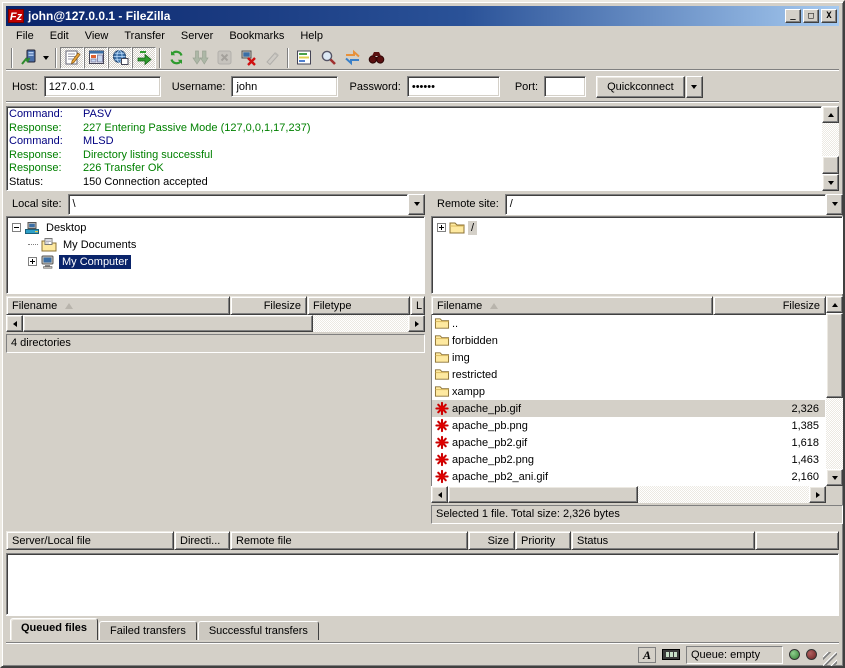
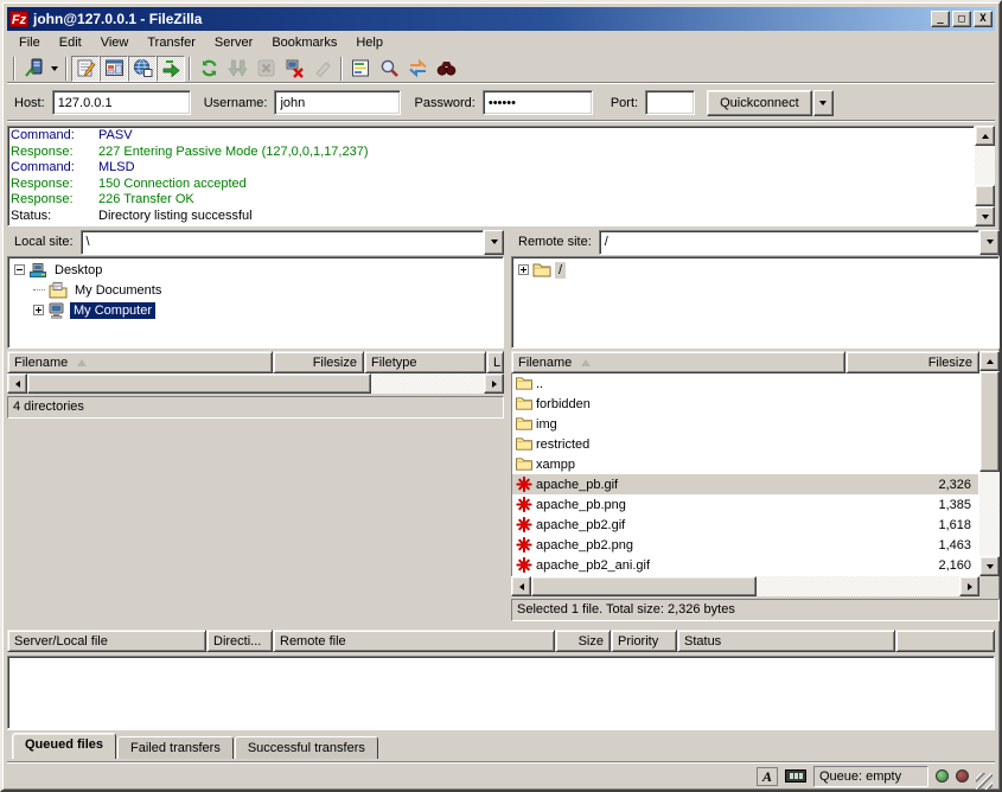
  Fz
  john@127.0.0.1 - FileZilla
  _
  □
  X
  File
  Edit
  View
  Transfer
  Server
  Bookmarks
  Help
  Host:
  127.0.0.1
  Username:
  john
  Password:
  ••••••
  Port:
  Quickconnect
  Command:
  PASV
  Response:
  227 Entering Passive Mode (127,0,0,1,17,237)
  Command:
  MLSD
  Response:
- Directory listing successful
+ 150 Connection accepted
  Response:
  226 Transfer OK
  Status:
- 150 Connection accepted
+ Directory listing successful
  Local site:
  \
  Desktop
  My Documents
  My Computer
  Remote site:
  /
  /
  Filename
  Filesize
  Filetype
  L
  4 directories
  Filename
  Filesize
  ..
  forbidden
  img
  restricted
  xampp
  apache_pb.gif
  2,326
  apache_pb.png
  1,385
  apache_pb2.gif
  1,618
  apache_pb2.png
  1,463
  apache_pb2_ani.gif
  2,160
  Selected 1 file. Total size: 2,326 bytes
  Server/Local file
  Directi...
  Remote file
  Size
  Priority
  Status
  Queued files
  Failed transfers
  Successful transfers
  A
  Queue: empty
